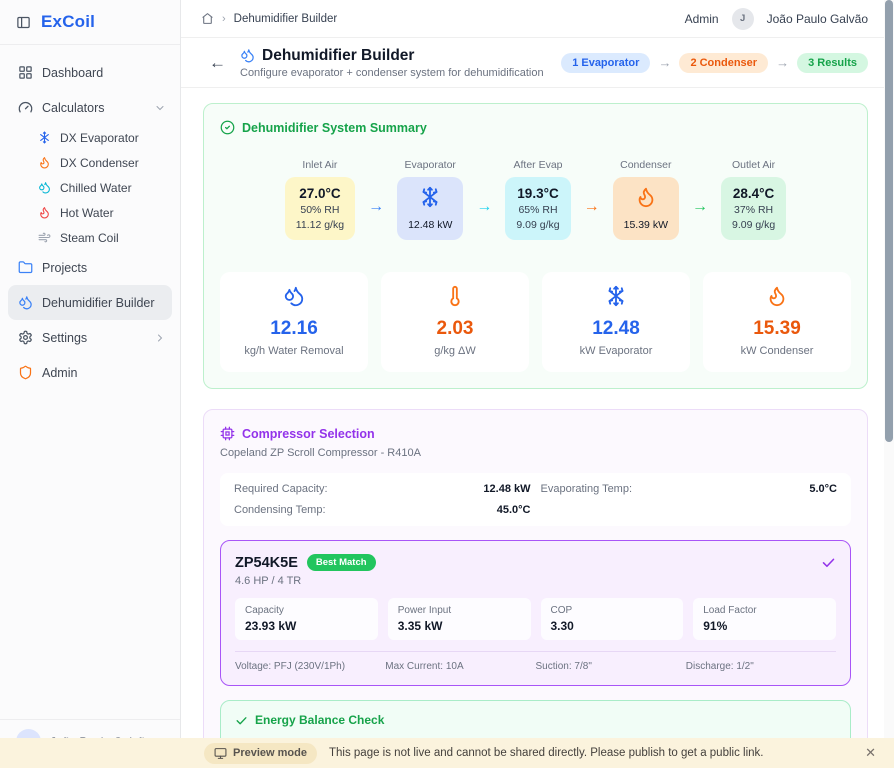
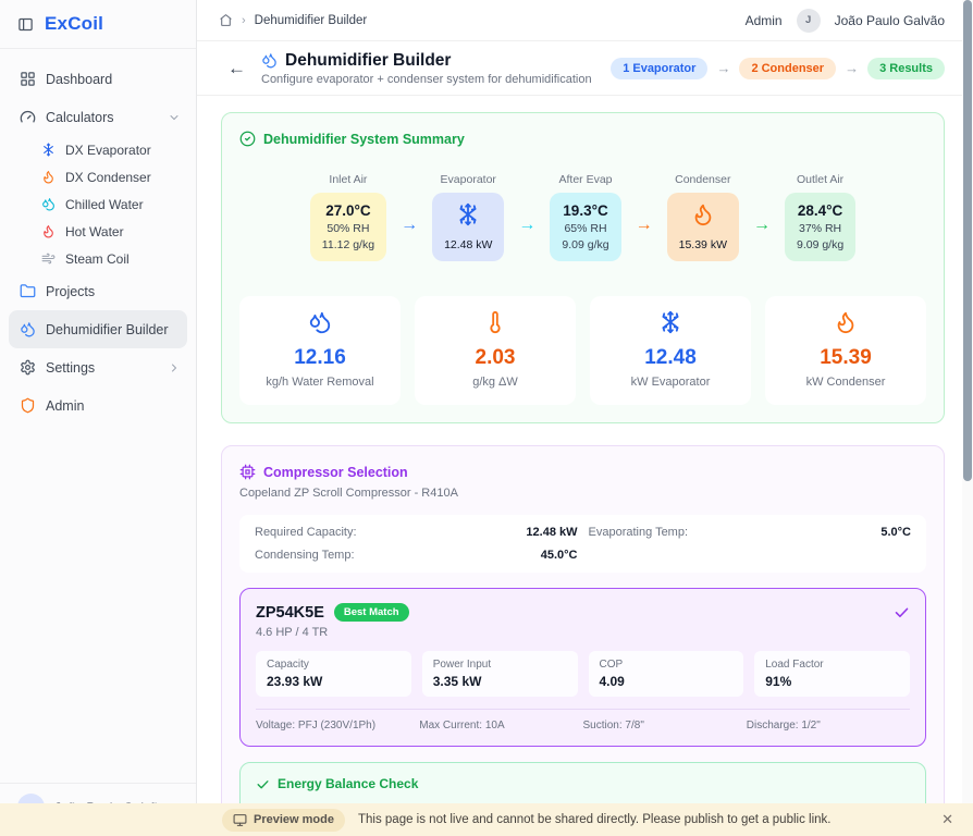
  ExCoil
  Dashboard
  Calculators
  DX Evaporator
  DX Condenser
  Chilled Water
  Hot Water
  Steam Coil
  Projects
  Dehumidifier Builder
  Settings
  Admin
  ›
  Dehumidifier Builder
  Admin
  J
  João Paulo Galvão
  ←
  Dehumidifier Builder
  Configure evaporator + condenser system for dehumidification
  1 Evaporator
  →
  2 Condenser
  →
  3 Results
  Dehumidifier System Summary
  Inlet Air
  27.0°C
  50% RH
  11.12 g/kg
  →
  Evaporator
  12.48 kW
  →
  After Evap
  19.3°C
  65% RH
  9.09 g/kg
  →
  Condenser
  15.39 kW
  →
  Outlet Air
  28.4°C
  37% RH
  9.09 g/kg
  12.16
  kg/h Water Removal
  2.03
  g/kg ΔW
  12.48
  kW Evaporator
  15.39
  kW Condenser
  Compressor Selection
  Copeland ZP Scroll Compressor - R410A
  Required Capacity:
  12.48 kW
  Evaporating Temp:
  5.0°C
  Condensing Temp:
  45.0°C
  ZP54K5E
  Best Match
  4.6 HP / 4 TR
  Capacity
  23.93 kW
  Power Input
  3.35 kW
  COP
- 3.30
+ 4.09
  Load Factor
  91%
  Voltage: PFJ (230V/1Ph)
  Max Current: 10A
  Suction: 7/8"
  Discharge: 1/2"
  Energy Balance Check
  Preview mode
  This page is not live and cannot be shared directly. Please publish to get a public link.
  ✕
